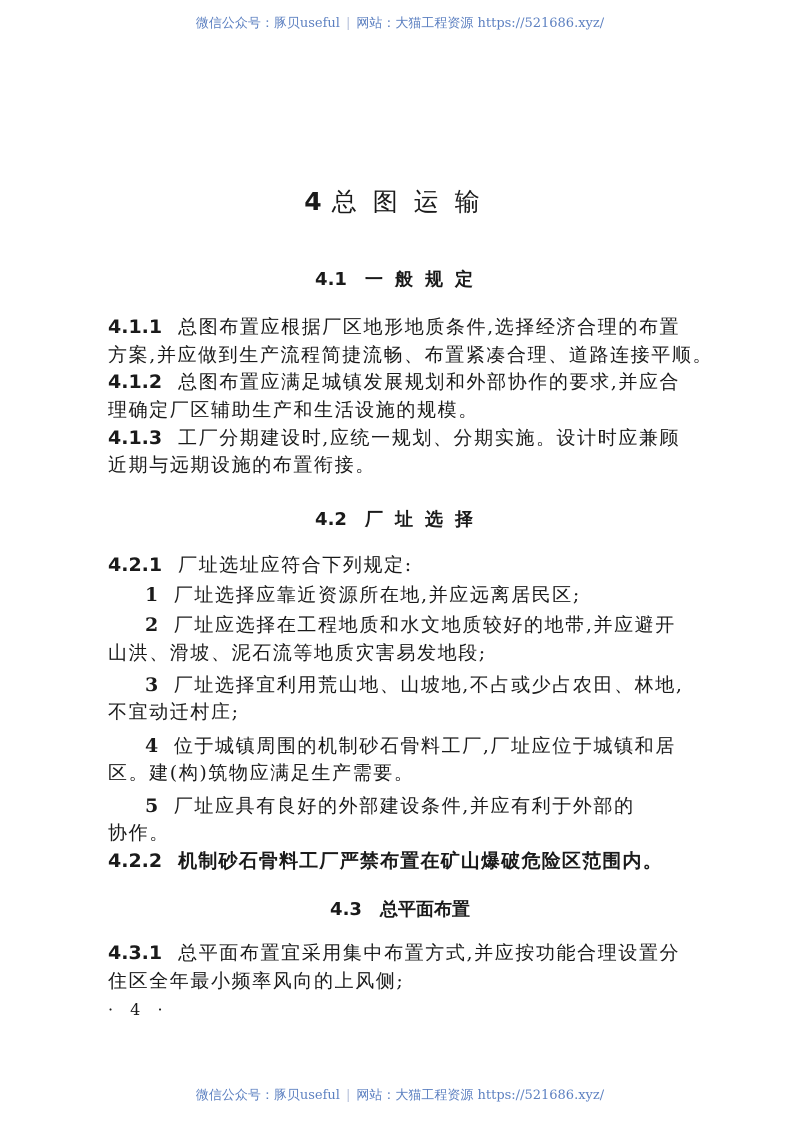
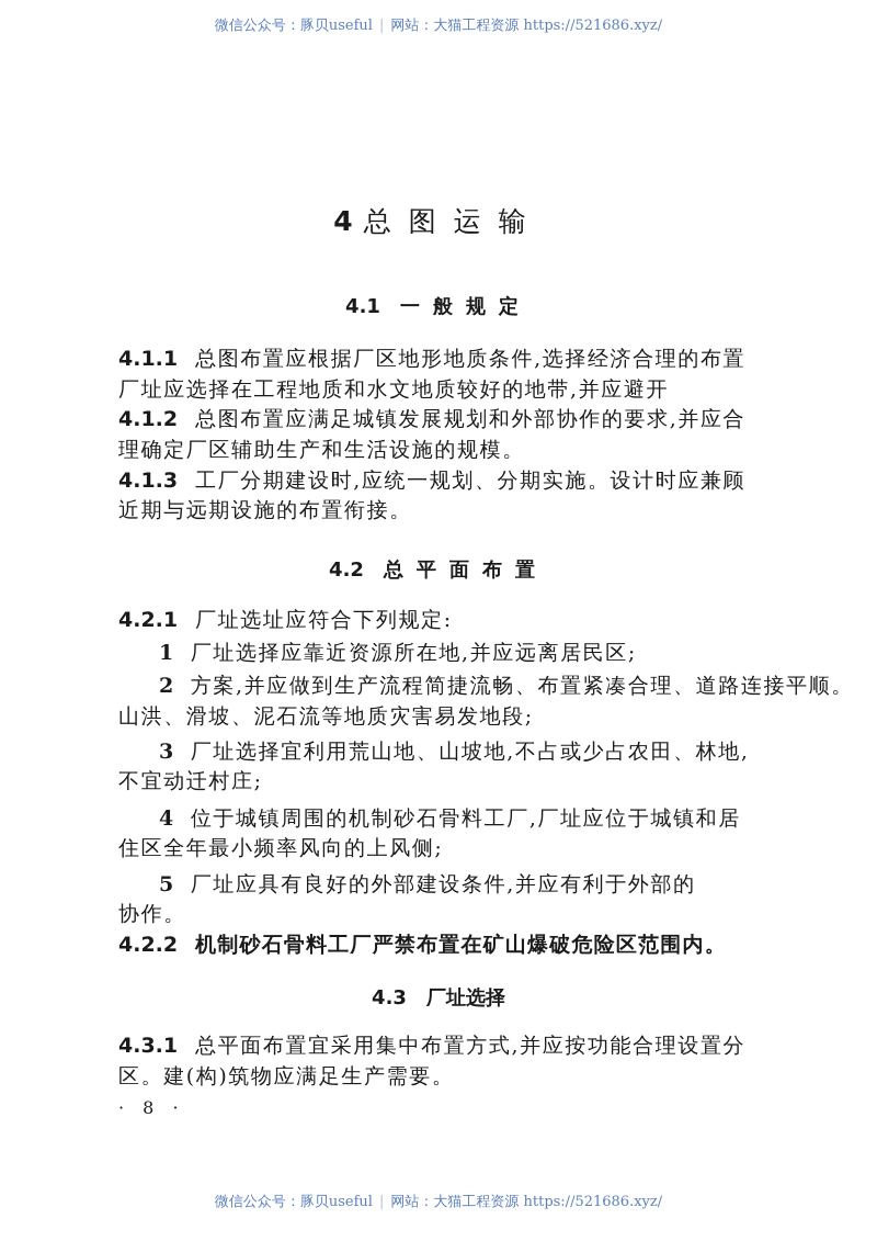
  微信公众号：豚贝useful | 网站：大猫工程资源 https://521686.xyz/
  4 总图运输
  4.1 一般规定
  4.1.1 总图布置应根据厂区地形地质条件,选择经济合理的布置
- 方案,并应做到生产流程简捷流畅、布置紧凑合理、道路连接平顺。
+ 厂址应选择在工程地质和水文地质较好的地带,并应避开
  4.1.2 总图布置应满足城镇发展规划和外部协作的要求,并应合
  理确定厂区辅助生产和生活设施的规模。
  4.1.3 工厂分期建设时,应统一规划、分期实施。设计时应兼顾
  近期与远期设施的布置衔接。
- 4.2 厂址选择
+ 4.2 总平面布置
  4.2.1 厂址选址应符合下列规定:
  1 厂址选择应靠近资源所在地,并应远离居民区;
- 2 厂址应选择在工程地质和水文地质较好的地带,并应避开
+ 2 方案,并应做到生产流程简捷流畅、布置紧凑合理、道路连接平顺。
  山洪、滑坡、泥石流等地质灾害易发地段;
  3 厂址选择宜利用荒山地、山坡地,不占或少占农田、林地,
  不宜动迁村庄;
  4 位于城镇周围的机制砂石骨料工厂,厂址应位于城镇和居
- 区。建(构)筑物应满足生产需要。
+ 住区全年最小频率风向的上风侧;
  5 厂址应具有良好的外部建设条件,并应有利于外部的
  协作。
  4.2.2 机制砂石骨料工厂严禁布置在矿山爆破危险区范围内。
- 4.3 总平面布置
+ 4.3 厂址选择
  4.3.1 总平面布置宜采用集中布置方式,并应按功能合理设置分
- 住区全年最小频率风向的上风侧;
+ 区。建(构)筑物应满足生产需要。
- · 4 ·
+ · 8 ·
  微信公众号：豚贝useful | 网站：大猫工程资源 https://521686.xyz/
